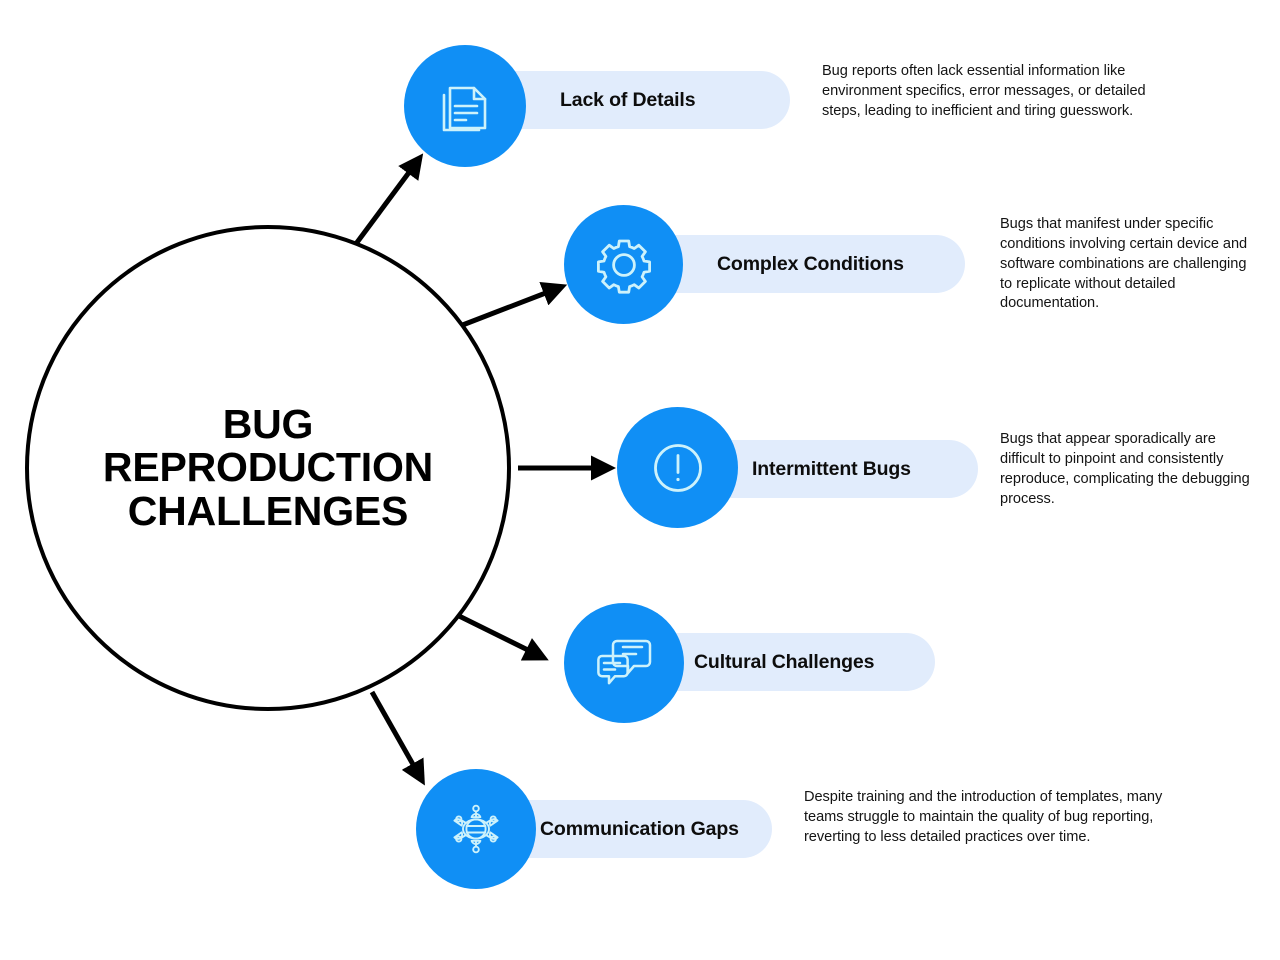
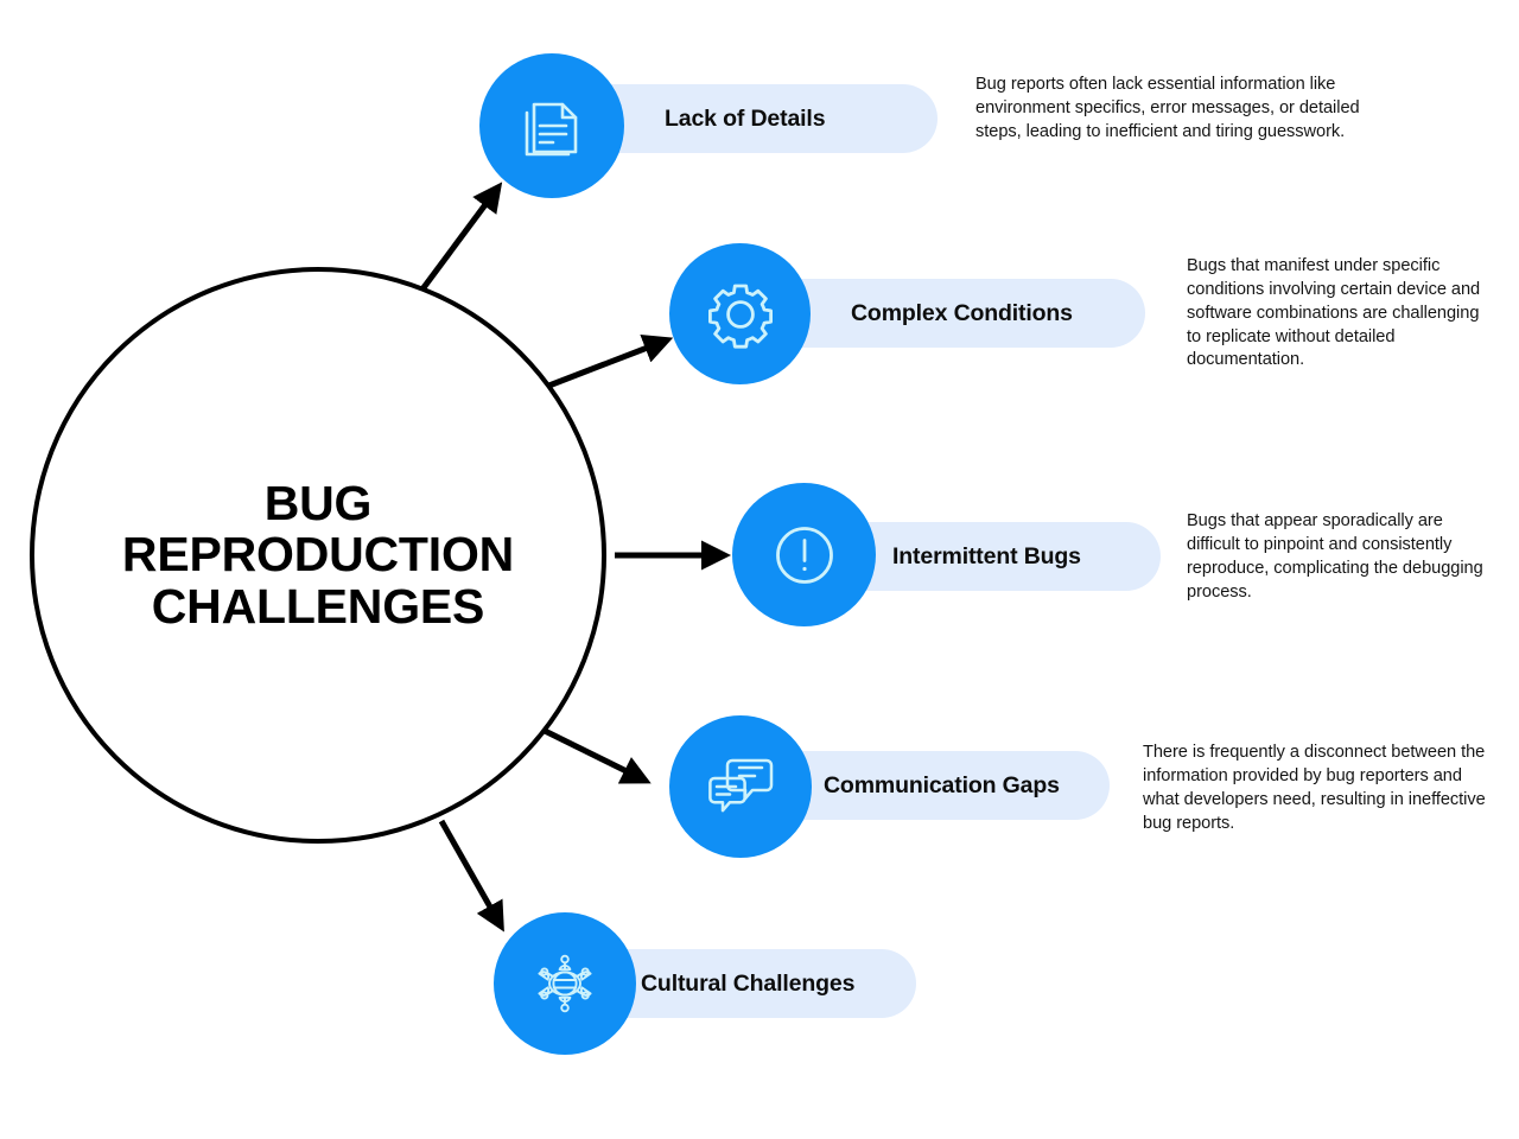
  BUG
  REPRODUCTION
  CHALLENGES
  Lack of Details
  Bug reports often lack essential information like environment specifics, error messages, or detailed steps, leading to inefficient and tiring guesswork.
  Complex Conditions
  Bugs that manifest under specific conditions involving certain device and software combinations are challenging to replicate without detailed documentation.
  Intermittent Bugs
  Bugs that appear sporadically are difficult to pinpoint and consistently reproduce, complicating the debugging process.
- Cultural Challenges
+ Communication Gaps
+ There is frequently a disconnect between the information provided by bug reporters and what developers need, resulting in ineffective bug reports.
- Communication Gaps
+ Cultural Challenges
- Despite training and the introduction of templates, many teams struggle to maintain the quality of bug reporting, reverting to less detailed practices over time.
